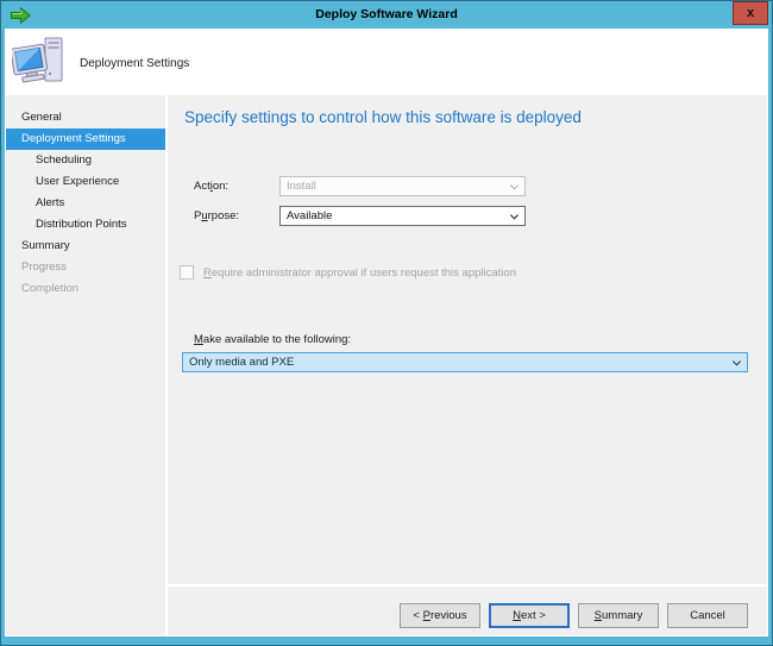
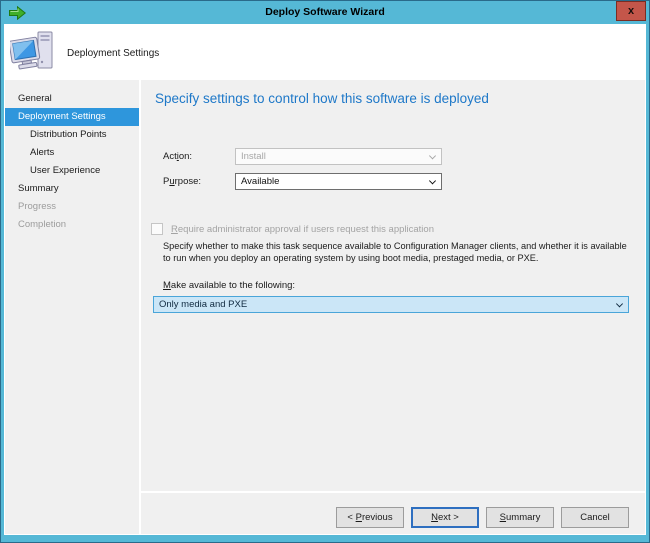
  Deploy Software Wizard
  x
  Deployment Settings
  General
  Deployment Settings
- Scheduling
- User Experience
+ Distribution Points
  Alerts
- Distribution Points
+ User Experience
  Summary
  Progress
  Completion
  Specify settings to control how this software is deployed
  Act
  i
  on:
  Install
  P
  u
  rpose:
  Available
  R
  equire administrator approval if users request this application
+ Specify whether to make this task sequence available to Configuration Manager clients, and whether it is available to run when you deploy an operating system by using boot media, prestaged media, or PXE.
  M
  ake available to the following:
  Only media and PXE
  < Previous
  Next >
  Summary
  Cancel
